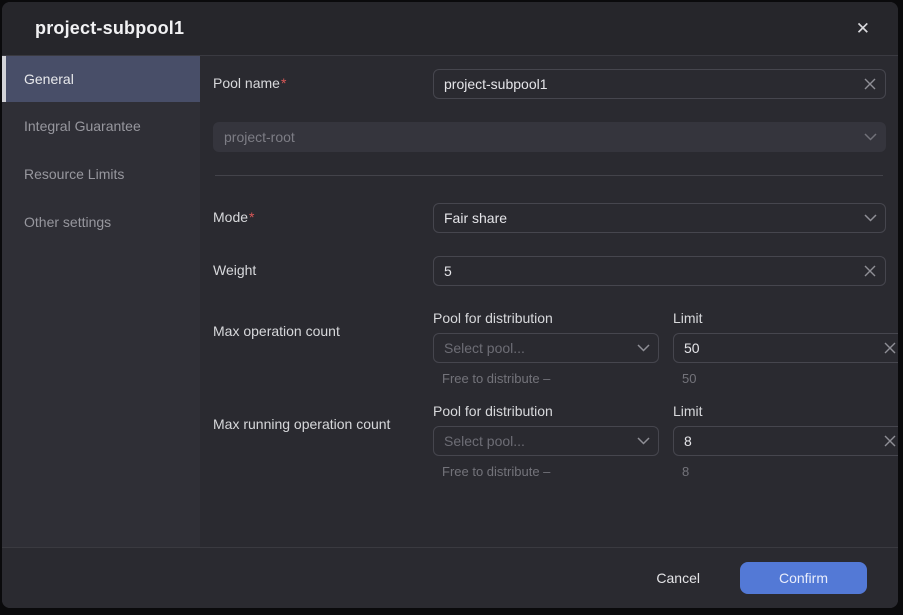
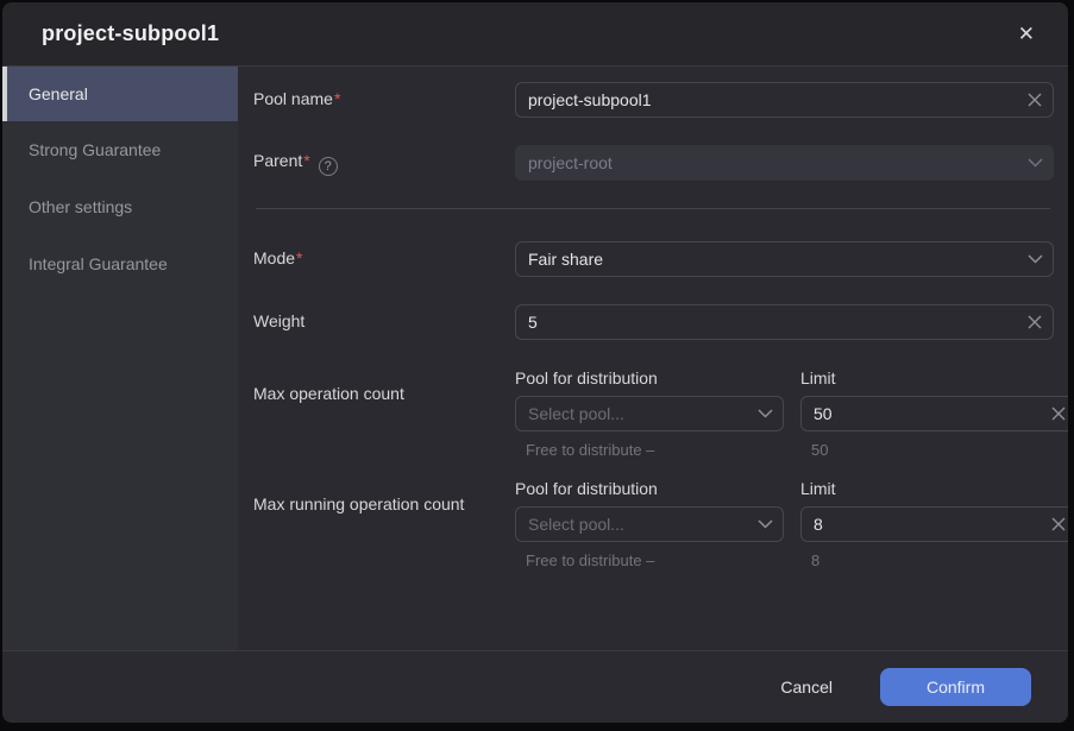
  project-subpool1
  ✕
  General
+ Strong Guarantee
- Integral Guarantee
+ Other settings
- Resource Limits
- Other settings
+ Integral Guarantee
  Pool name*
  project-subpool1
+ Parent* ?
  project-root
  Mode*
  Fair share
  Weight
  5
  Max operation count
  Pool for distribution
  Select pool...
  Free to distribute –
  Limit
  50
  50
  Max running operation count
  Pool for distribution
  Select pool...
  Free to distribute –
  Limit
  8
  8
  Cancel
  Confirm
